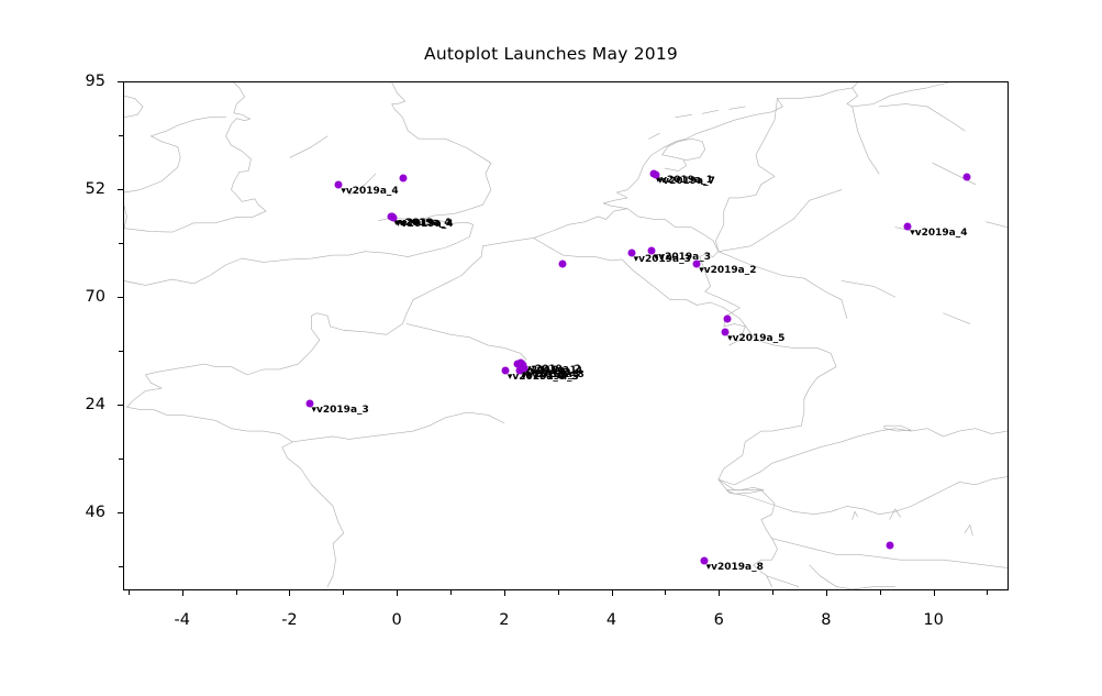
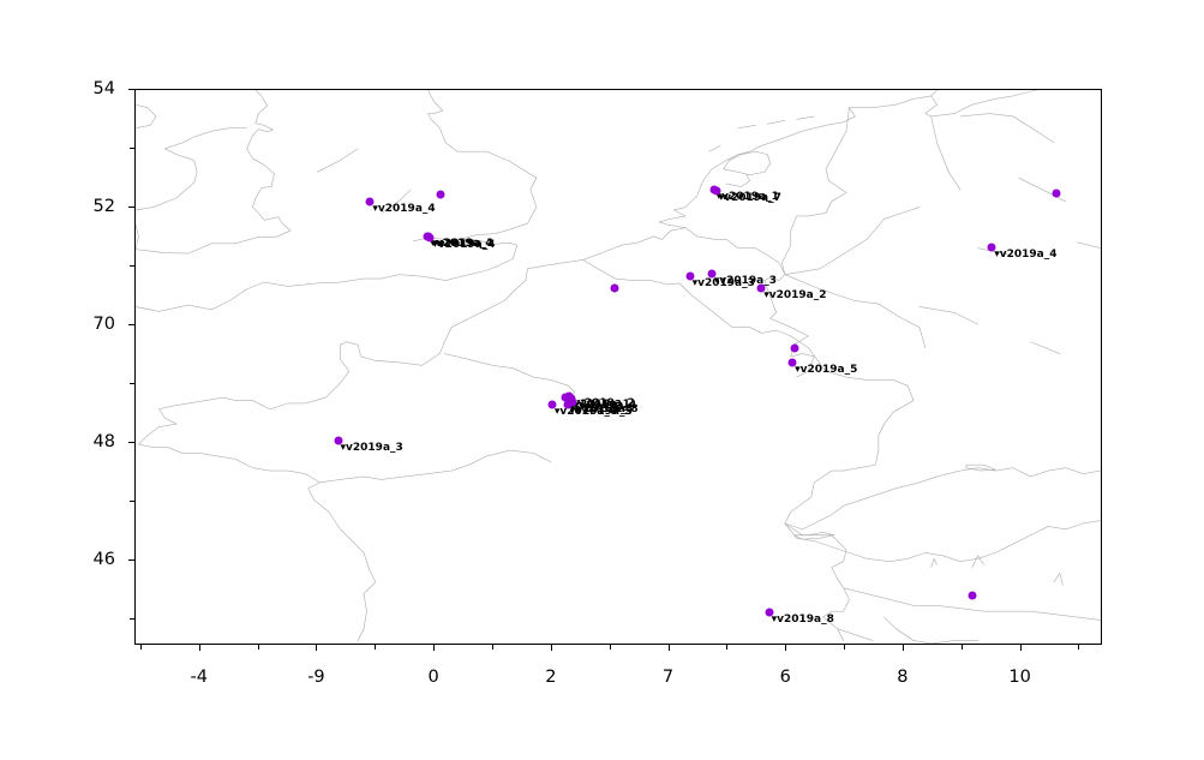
- Autoplot Launches May 2019
  ▾v2019a_4
  ▾v2019a_4
  ▾v2019a_1
  ▾v2019a_3
  ▾v2019a_1
  ▾v2019a_7
  ▾v2019a_3
  ▾v2019a_3
  ▾v2019a_2
  ▾v2019a_5
  ▾v2019a_4
  ▾v2019a_8
  ▾v2019a_6
  2019a_1
  v2019a_2
  ▾v2019a_4
  ▾v2019a_8
  ▾v2019a_3
  ▾v2019a_5
  -4
- -2
+ -9
  0
  2
- 4
+ 7
  6
  8
  10
  46
- 24
+ 48
  70
  52
- 95
+ 54
